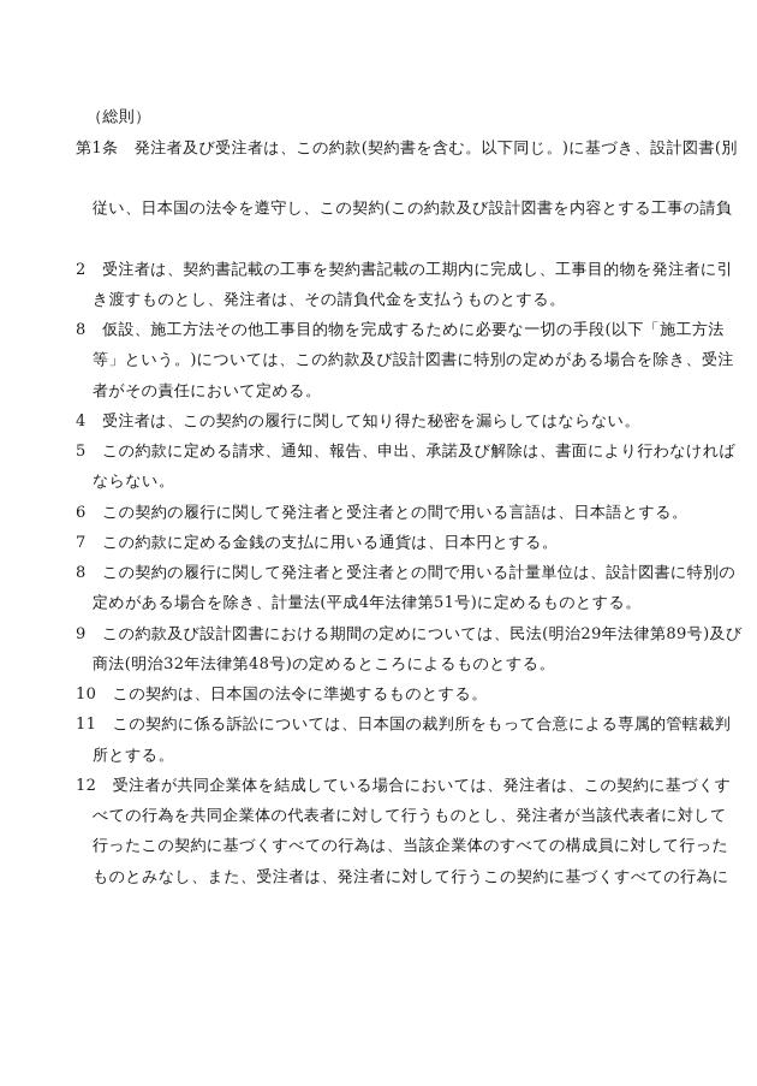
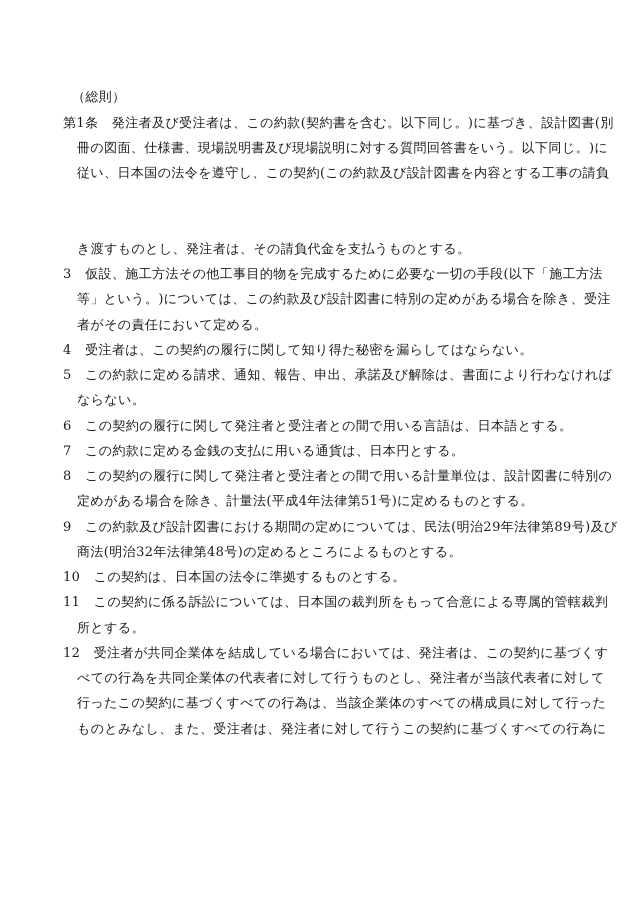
  （総則）
  第1条 発注者及び受注者は、この約款(契約書を含む。以下同じ。)に基づき、設計図書(別
+ 冊の図面、仕様書、現場説明書及び現場説明に対する質問回答書をいう。以下同じ。)に
  従い、日本国の法令を遵守し、この契約(この約款及び設計図書を内容とする工事の請負
- 2 受注者は、契約書記載の工事を契約書記載の工期内に完成し、工事目的物を発注者に引
  き渡すものとし、発注者は、その請負代金を支払うものとする。
- 8 仮設、施工方法その他工事目的物を完成するために必要な一切の手段(以下「施工方法
+ 3 仮設、施工方法その他工事目的物を完成するために必要な一切の手段(以下「施工方法
  等」という。)については、この約款及び設計図書に特別の定めがある場合を除き、受注
  者がその責任において定める。
  4 受注者は、この契約の履行に関して知り得た秘密を漏らしてはならない。
  5 この約款に定める請求、通知、報告、申出、承諾及び解除は、書面により行わなければ
  ならない。
  6 この契約の履行に関して発注者と受注者との間で用いる言語は、日本語とする。
  7 この約款に定める金銭の支払に用いる通貨は、日本円とする。
  8 この契約の履行に関して発注者と受注者との間で用いる計量単位は、設計図書に特別の
  定めがある場合を除き、計量法(平成4年法律第51号)に定めるものとする。
  9 この約款及び設計図書における期間の定めについては、民法(明治29年法律第89号)及び
  商法(明治32年法律第48号)の定めるところによるものとする。
  10 この契約は、日本国の法令に準拠するものとする。
  11 この契約に係る訴訟については、日本国の裁判所をもって合意による専属的管轄裁判
  所とする。
  12 受注者が共同企業体を結成している場合においては、発注者は、この契約に基づくす
  べての行為を共同企業体の代表者に対して行うものとし、発注者が当該代表者に対して
  行ったこの契約に基づくすべての行為は、当該企業体のすべての構成員に対して行った
  ものとみなし、また、受注者は、発注者に対して行うこの契約に基づくすべての行為に
